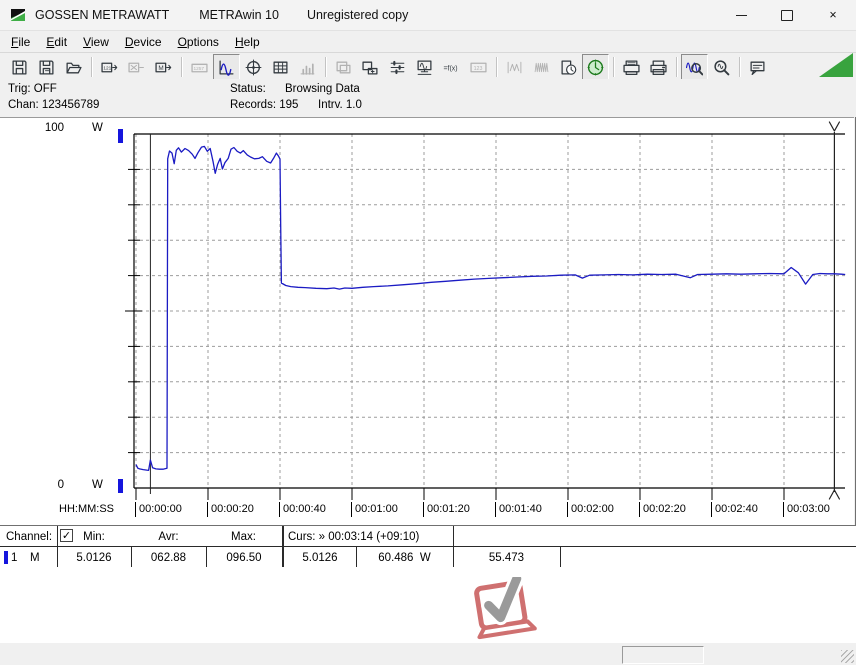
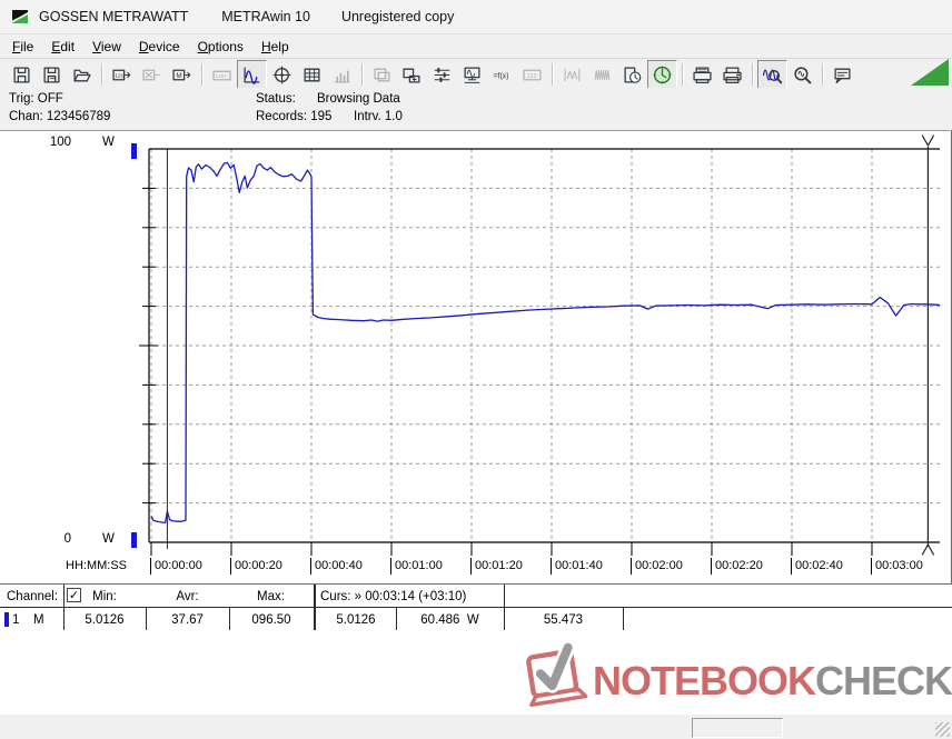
  GOSSEN METRAWATT
  METRAwin 10
  Unregistered copy
- ×
  File
  Edit
  View
  Device
  Options
  Help
  Trig: OFF
  Chan: 123456789
  Status:
  Browsing Data
  Records: 195
  Intrv. 1.0
  100
  W
  0
  W
  HH:MM:SS
  00:00:00
  00:00:20
  00:00:40
  00:01:00
  00:01:20
  00:01:40
  00:02:00
  00:02:20
  00:02:40
  00:03:00
  Channel:
  ✓
  Min:
  Avr:
  Max:
- Curs: » 00:03:14 (+09:10)
+ Curs: » 00:03:14 (+03:10)
  1
  M
  5.0126
- 062.88
+ 37.67
  096.50
  5.0126
  60.486 W
  55.473
+ NOTEBOOKCHECK
